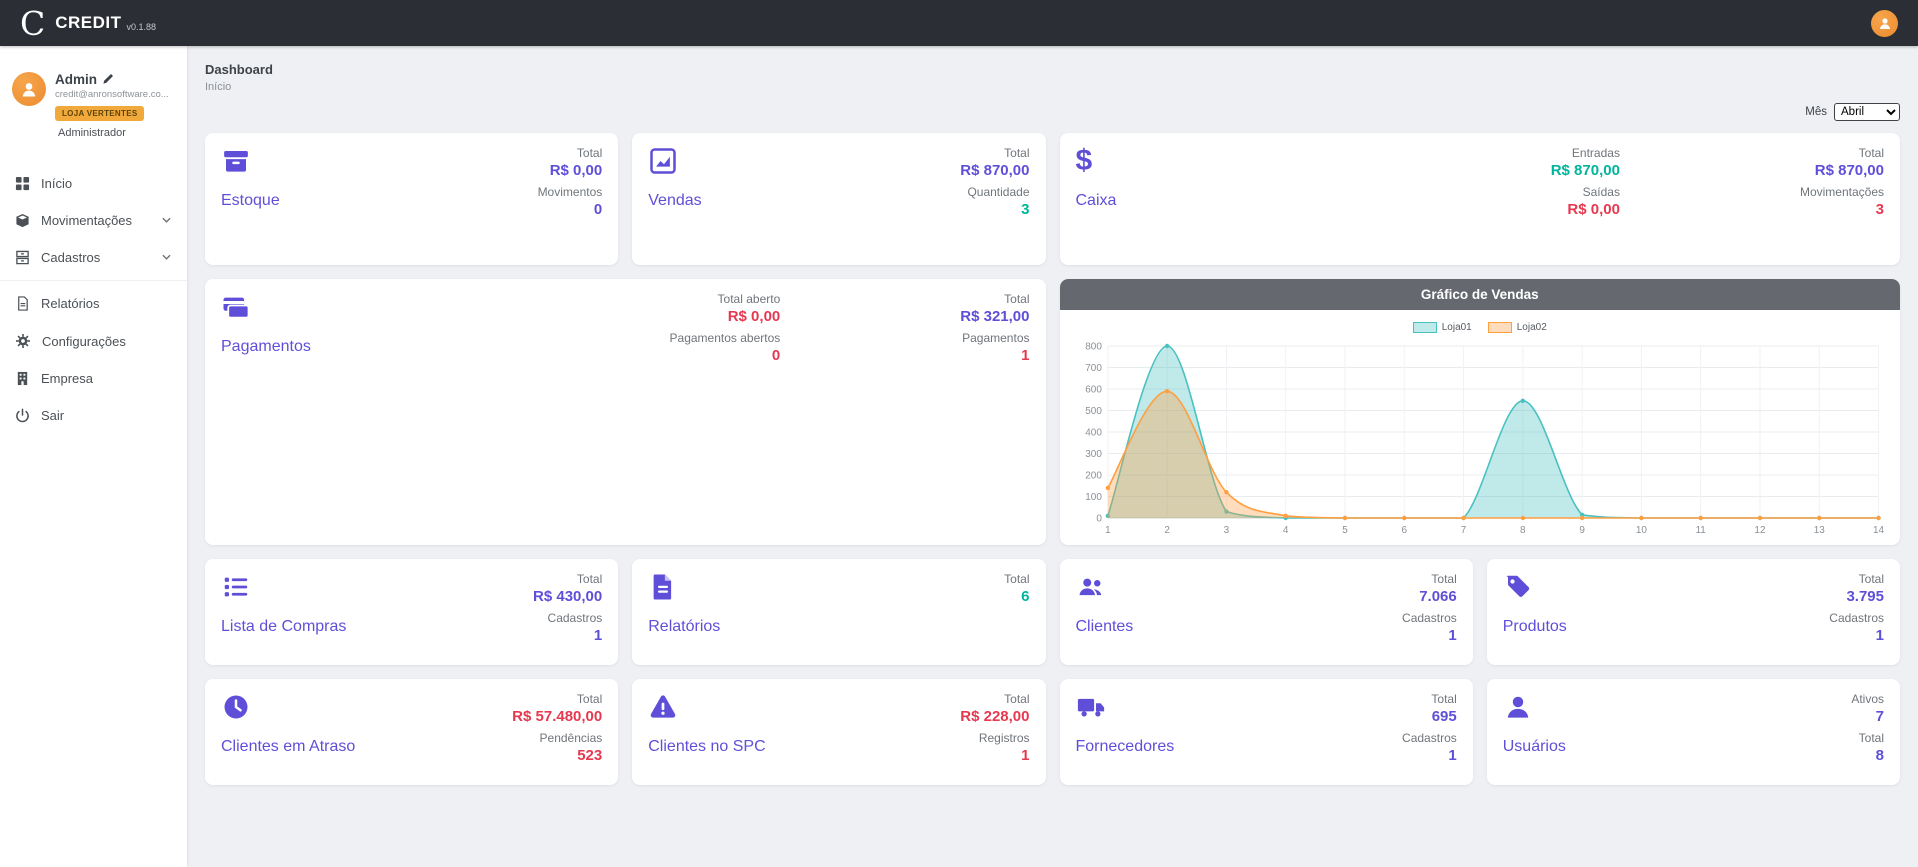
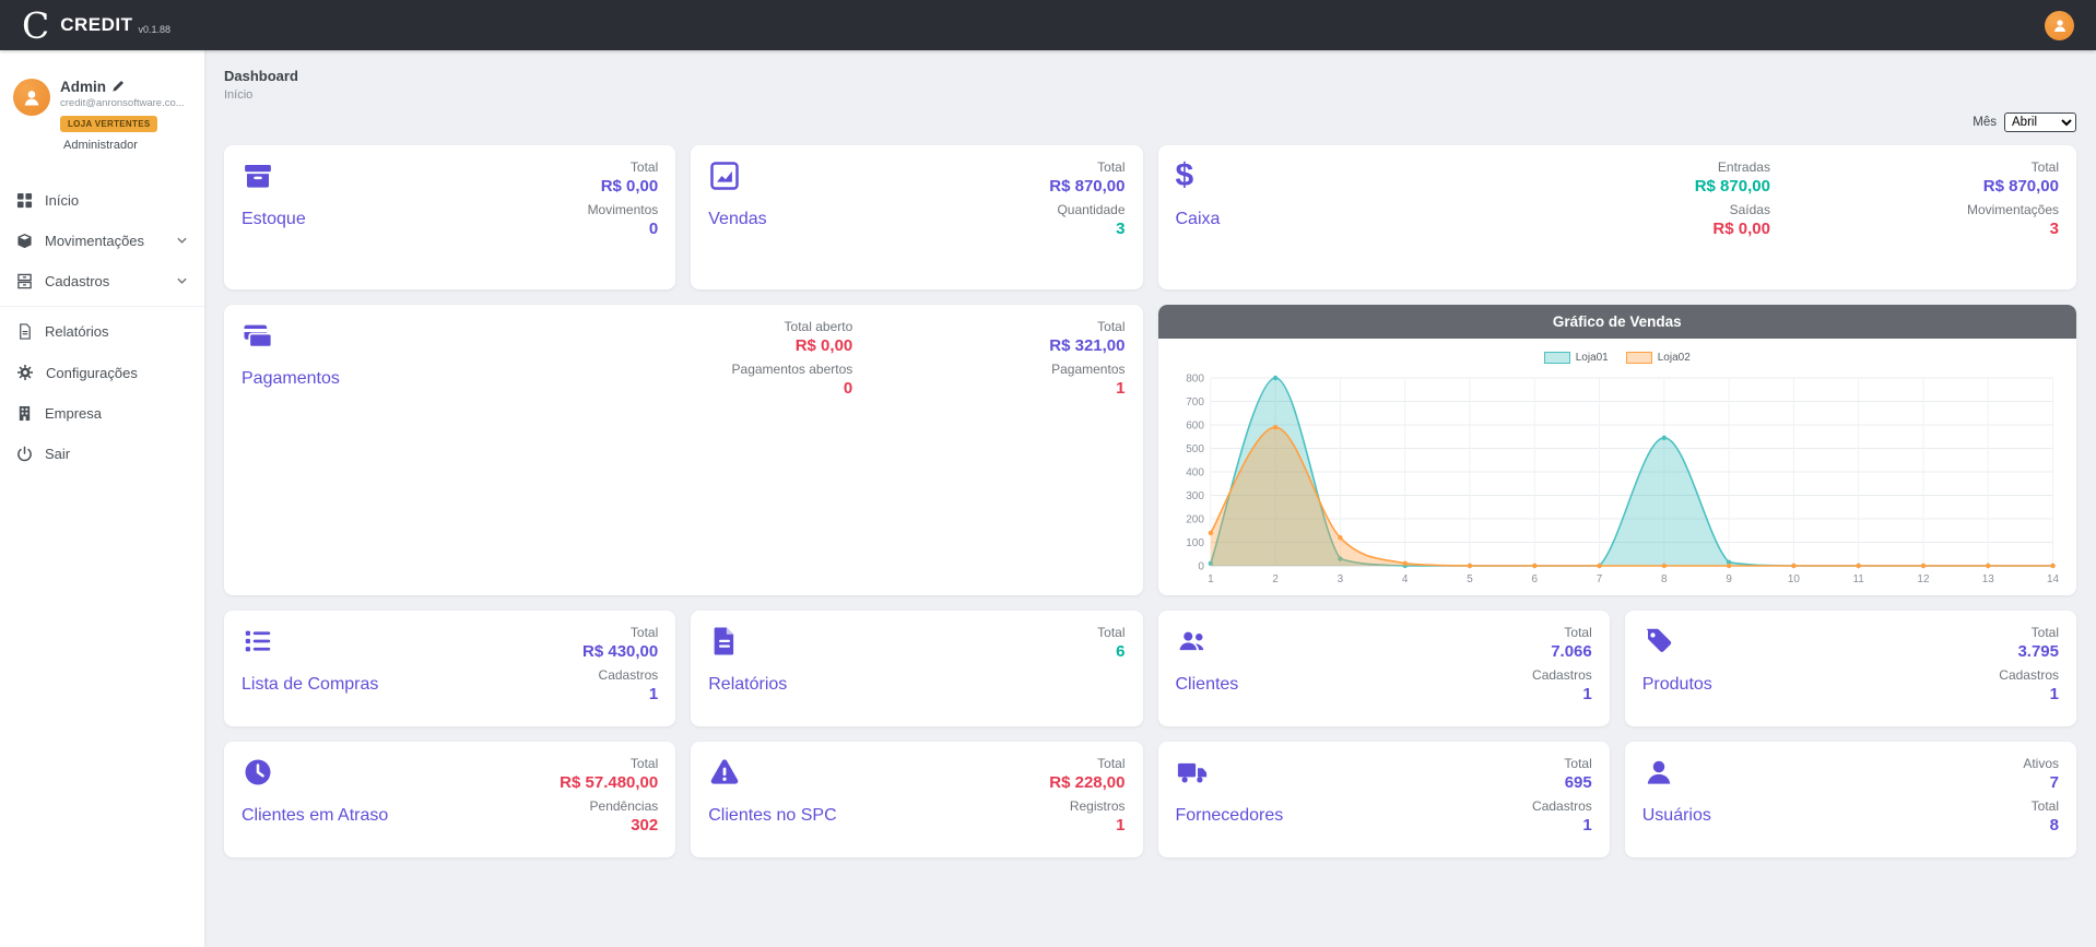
  C
  CREDIT
  v0.1.88
  Admin
  credit@anronsoftware.co...
  LOJA VERTENTES
  Administrador
  Início
  Movimentações
  Cadastros
  Relatórios
  Configurações
  Empresa
  Sair
  Dashboard
  Início
  Mês
  Abril
  Estoque
  Total
  R$ 0,00
  Movimentos
  0
  Vendas
  Total
  R$ 870,00
  Quantidade
  3
  $
  Caixa
  Entradas
  R$ 870,00
  Saídas
  R$ 0,00
  Total
  R$ 870,00
  Movimentações
  3
  Pagamentos
  Total aberto
  R$ 0,00
  Pagamentos abertos
  0
  Total
  R$ 321,00
  Pagamentos
  1
  Gráfico de Vendas
  Loja01
  Loja02
  0
  100
  200
  300
  400
  500
  600
  700
  800
  1
  2
  3
  4
  5
  6
  7
  8
  9
  10
  11
  12
  13
  14
  Lista de Compras
  Total
  R$ 430,00
  Cadastros
  1
  Relatórios
  Total
  6
  Clientes
  Total
  7.066
  Cadastros
  1
  Produtos
  Total
  3.795
  Cadastros
  1
  Clientes em Atraso
  Total
  R$ 57.480,00
  Pendências
- 523
+ 302
  Clientes no SPC
  Total
  R$ 228,00
  Registros
  1
  Fornecedores
  Total
  695
  Cadastros
  1
  Usuários
  Ativos
  7
  Total
  8
